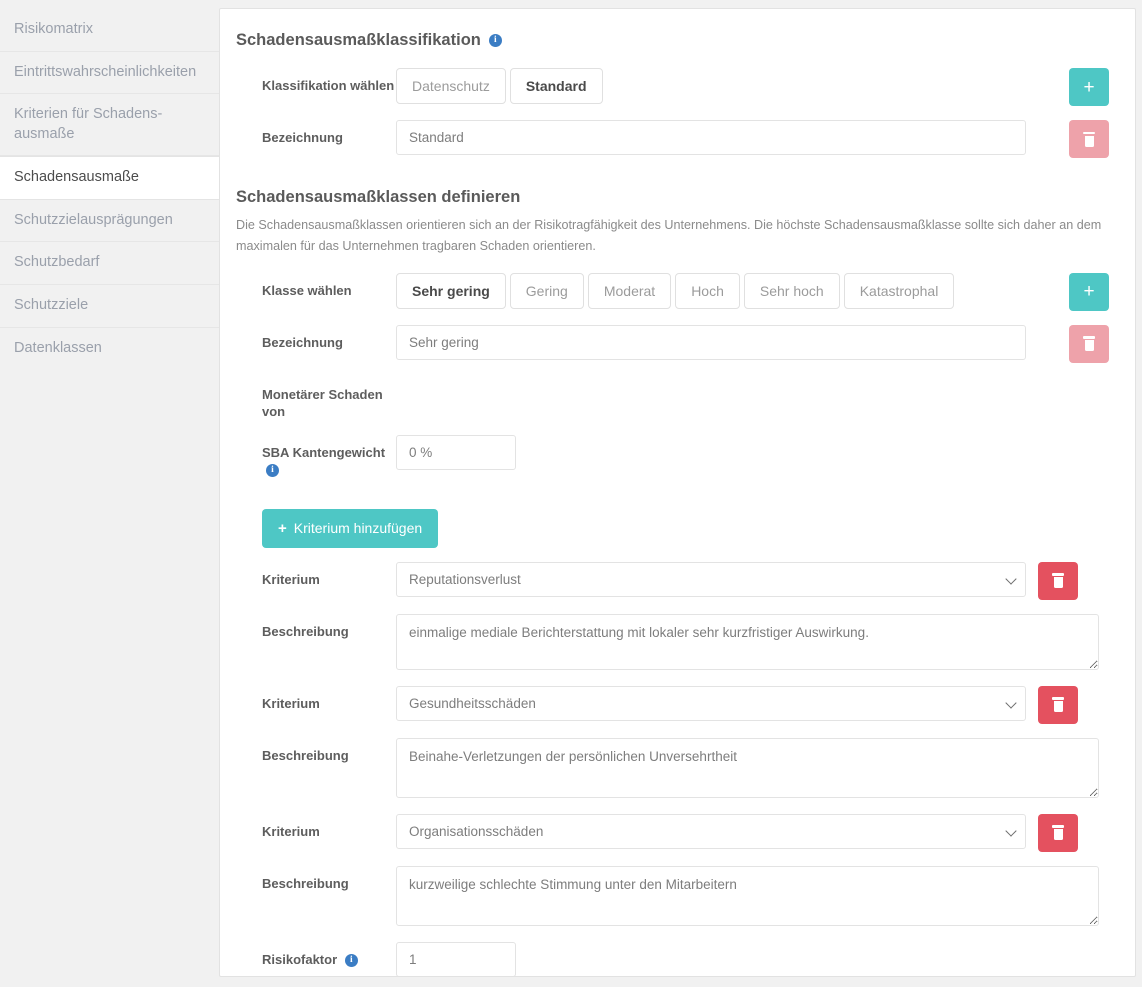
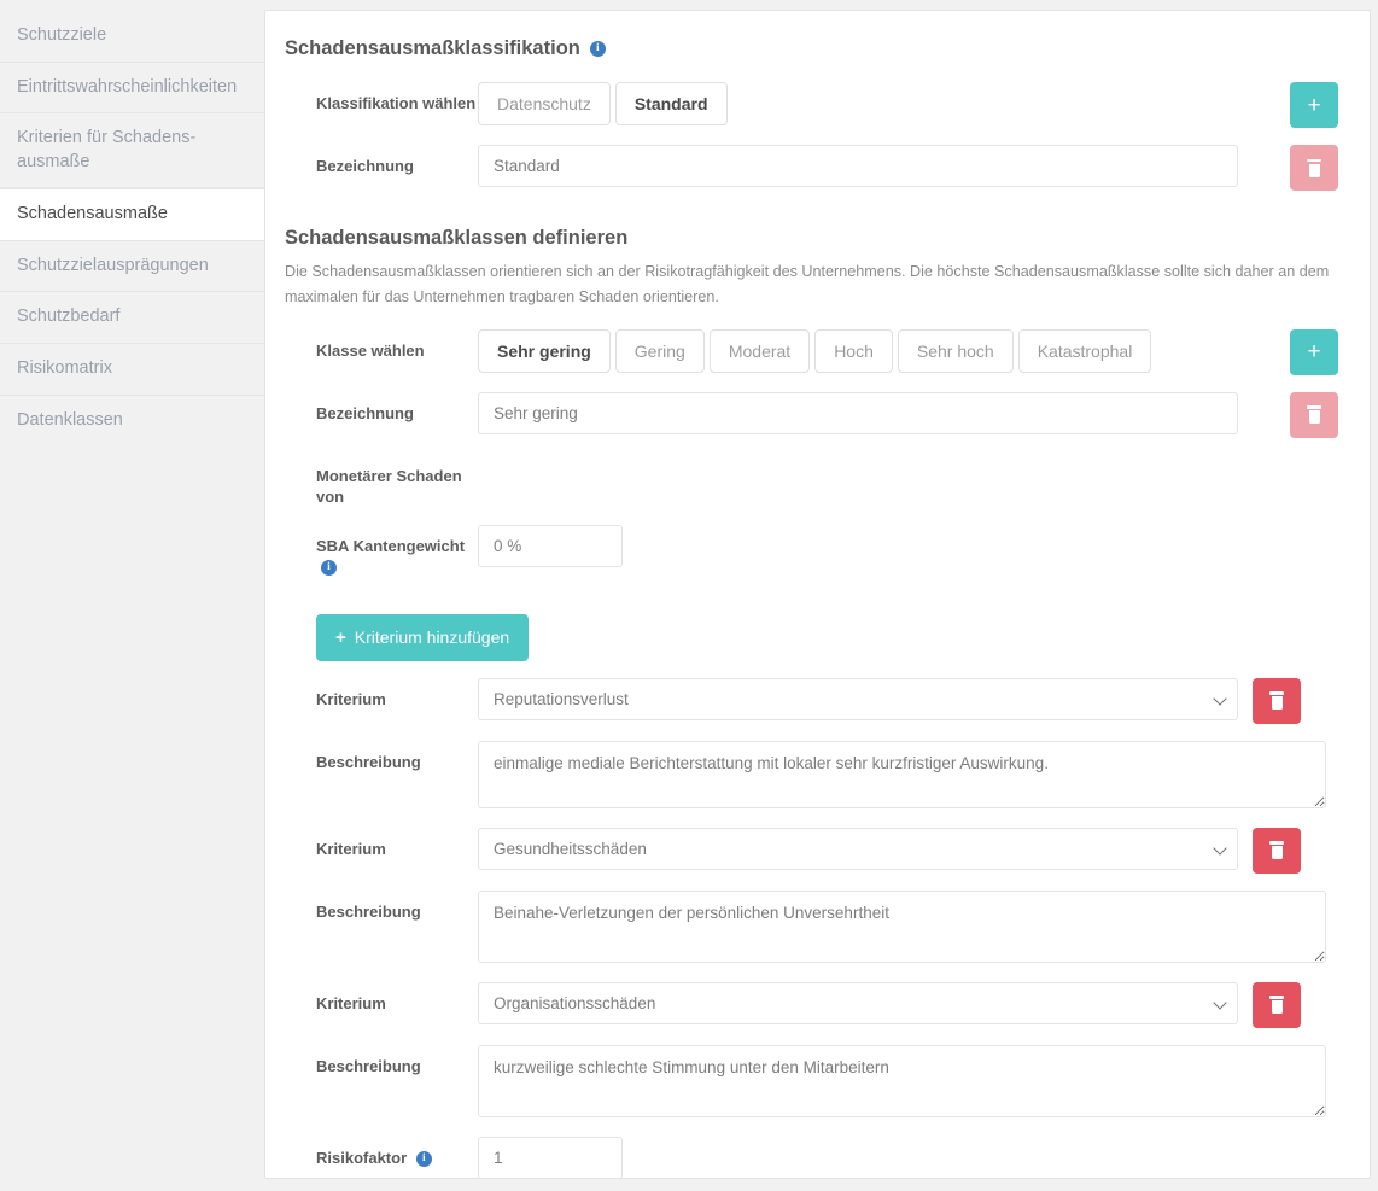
- Risikomatrix
+ Schutzziele
  Eintrittswahrscheinlichkeiten
  Kriterien für Schadens-ausmaße
  Schadensausmaße
  Schutzzielausprägungen
  Schutzbedarf
- Schutzziele
+ Risikomatrix
  Datenklassen
  Schadensausmaßklassifikation
  i
  Klassifikation wählen
  Datenschutz
  Standard
  +
  Bezeichnung
  Standard
  Schadensausmaßklassen definieren
  Die Schadensausmaßklassen orientieren sich an der Risikotragfähigkeit des Unternehmens. Die höchste Schadensausmaßklasse sollte sich daher an dem maximalen für das Unternehmen tragbaren Schaden orientieren.
  Klasse wählen
  Sehr gering
  Gering
  Moderat
  Hoch
  Sehr hoch
  Katastrophal
  +
  Bezeichnung
  Sehr gering
  Monetärer Schaden von
  SBA Kantengewicht i
  0 %
  +
  Kriterium hinzufügen
  Kriterium
  Reputationsverlust
  Beschreibung
  einmalige mediale Berichterstattung mit lokaler sehr kurzfristiger Auswirkung.
  Kriterium
  Gesundheitsschäden
  Beschreibung
  Beinahe-Verletzungen der persönlichen Unversehrtheit
  Kriterium
  Organisationsschäden
  Beschreibung
  kurzweilige schlechte Stimmung unter den Mitarbeitern
  Risikofaktor i
  1
